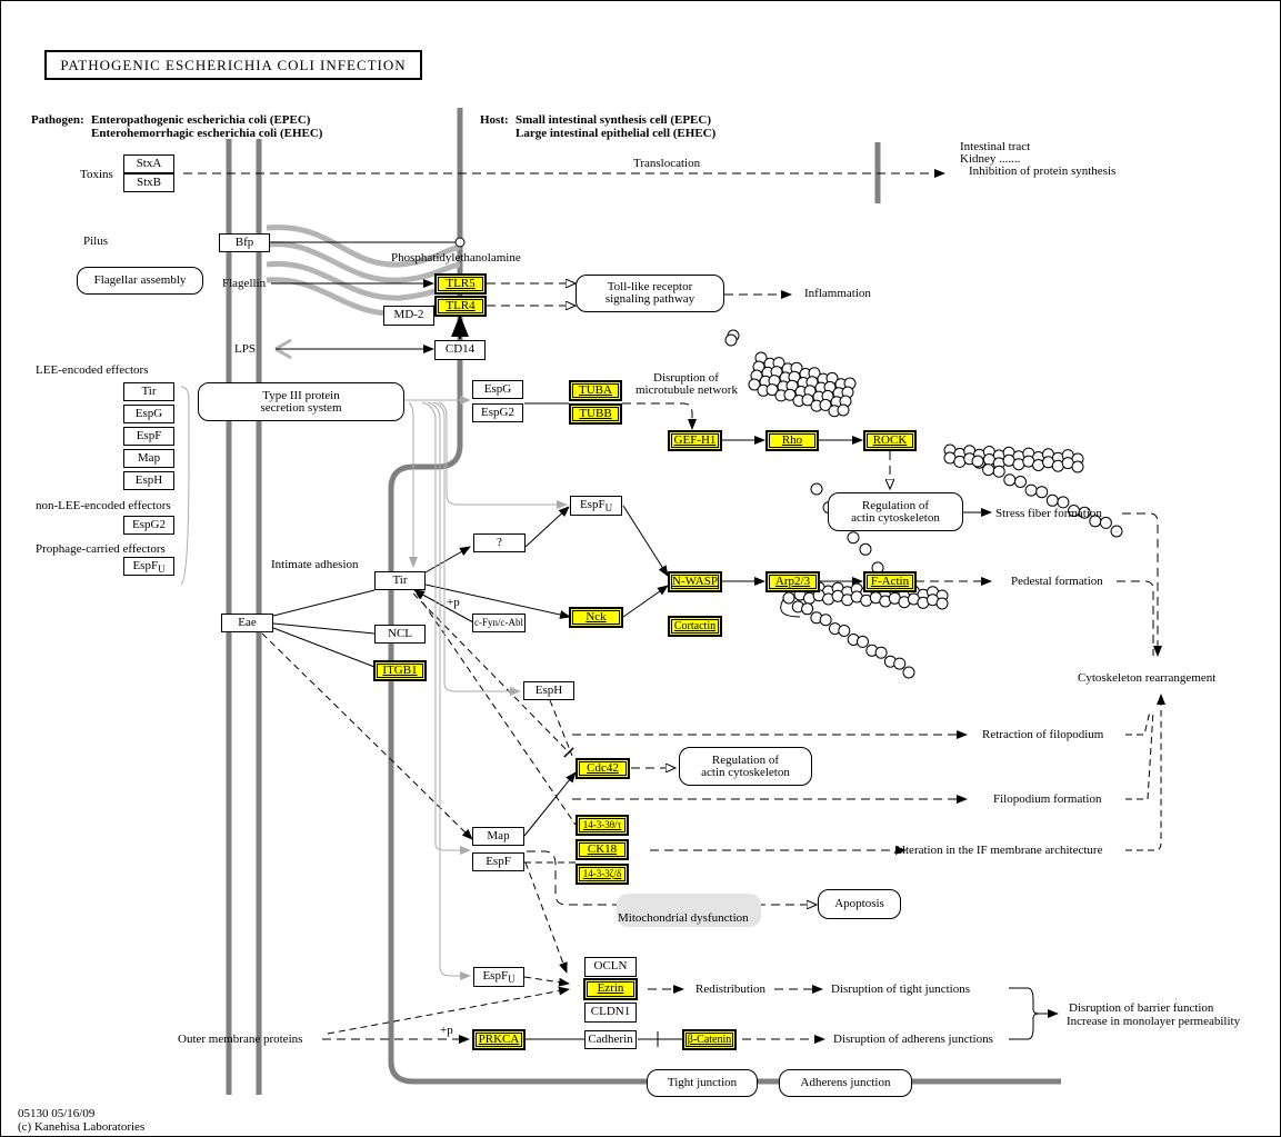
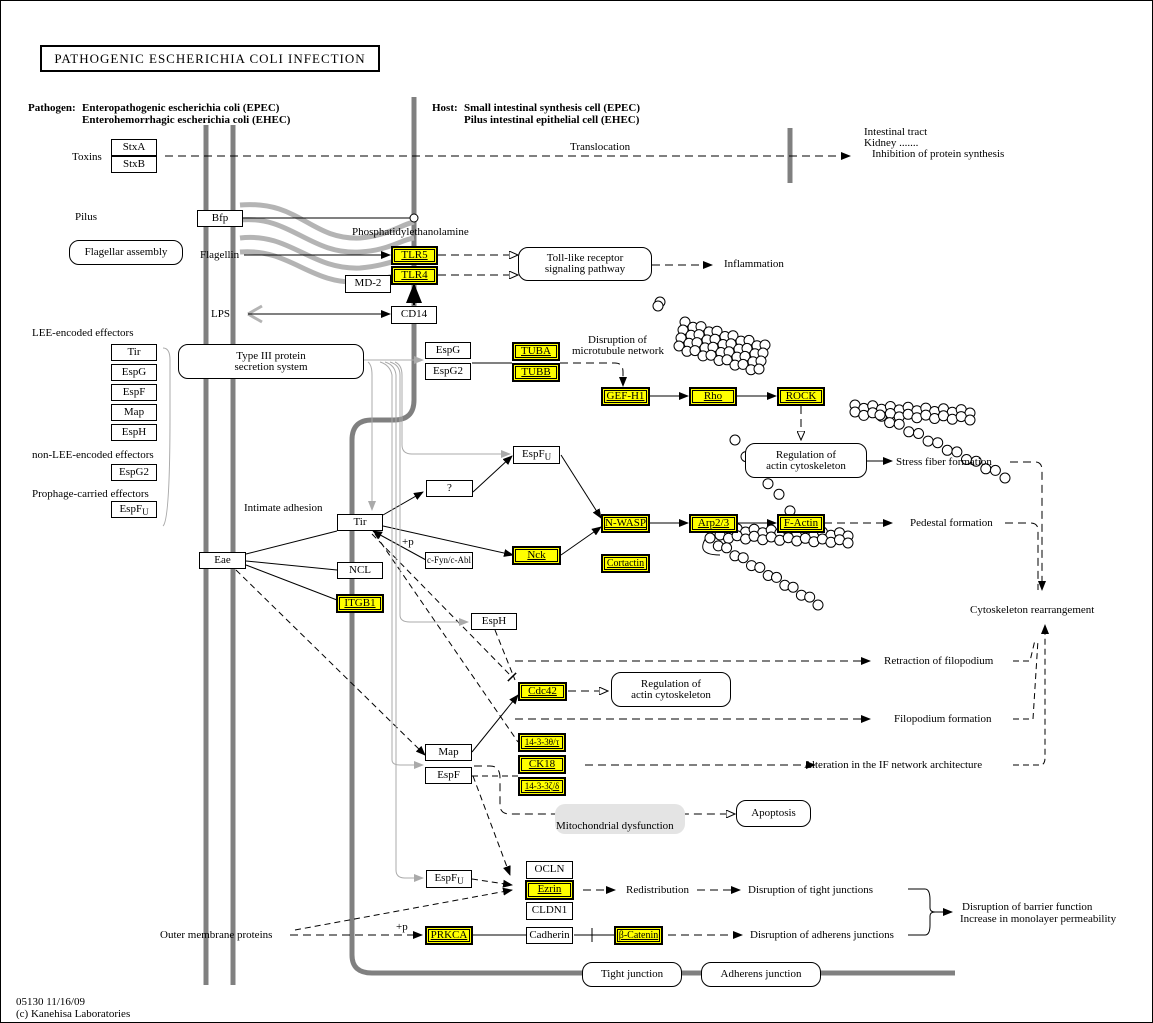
  PATHOGENIC ESCHERICHIA COLI INFECTION
  Pathogen:
  Enteropathogenic escherichia coli (EPEC)
  Enterohemorrhagic escherichia coli (EHEC)
  Host:
  Small intestinal synthesis cell (EPEC)
- Large intestinal epithelial cell (EHEC)
+ Pilus intestinal epithelial cell (EHEC)
  Toxins
  Translocation
  Intestinal tract
  Kidney .......
  Inhibition of protein synthesis
  Pilus
  Flagellin
  Phosphatidylethanolamine
  LPS
  Inflammation
  LEE-encoded effectors
  non-LEE-encoded effectors
  Prophage-carried effectors
  Intimate adhesion
  +p
  +p
  Disruption of
  microtubule network
  Stress fiber formation
  Pedestal formation
  Cytoskeleton rearrangement
  Retraction of filopodium
  Filopodium formation
- Alteration in the IF membrane architecture
+ Alteration in the IF network architecture
  Mitochondrial dysfunction
  Redistribution
  Disruption of tight junctions
  Disruption of adherens junctions
  Disruption of barrier function
  Increase in monolayer permeability
  Outer membrane proteins
- 05130 05/16/09
+ 05130 11/16/09
  (c) Kanehisa Laboratories
  Flagellar assembly
  Toll-like receptor
  signaling pathway
  Type III protein
  secretion system
  Regulation of
  actin cytoskeleton
  Regulation of
  actin cytoskeleton
  Apoptosis
  Tight junction
  Adherens junction
  StxA
  StxB
  Bfp
  Tir
  EspG
  EspF
  Map
  EspH
  EspG2
  EspFU
  Eae
  MD-2
  CD14
  EspG
  EspG2
  EspFU
  ?
  Tir
  NCL
  c-Fyn/c-Abl
  EspH
  Map
  EspF
  EspFU
  OCLN
  CLDN1
  Cadherin
  TLR5
  TLR4
  TUBA
  TUBB
  GEF-H1
  Rho
  ROCK
  N-WASP
  Cortactin
  Nck
  Arp2/3
  F-Actin
  ITGB1
  Cdc42
  14-3-3θ/τ
  CK18
  14-3-3ζ/δ
  Ezrin
  PRKCA
  β-Catenin
